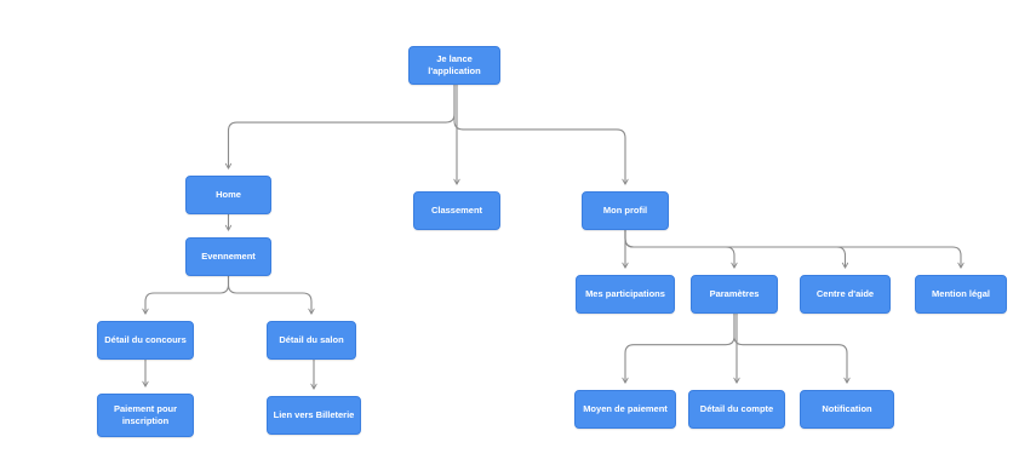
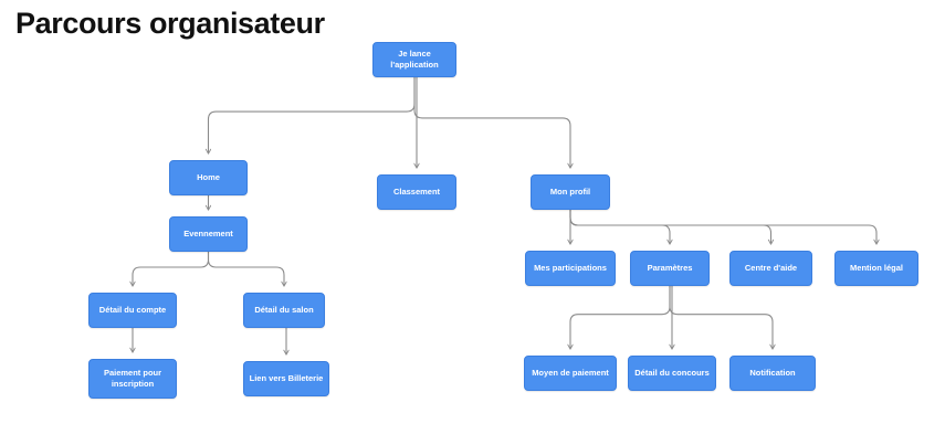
+ Parcours organisateur
  Je lance l'application
  Home
  Classement
  Mon profil
  Evennement
  Mes participations
  Paramètres
  Centre d'aide
  Mention légal
- Détail du concours
+ Détail du compte
  Détail du salon
  Moyen de paiement
- Détail du compte
+ Détail du concours
  Notification
  Paiement pour
  inscription
  Lien vers Billeterie
